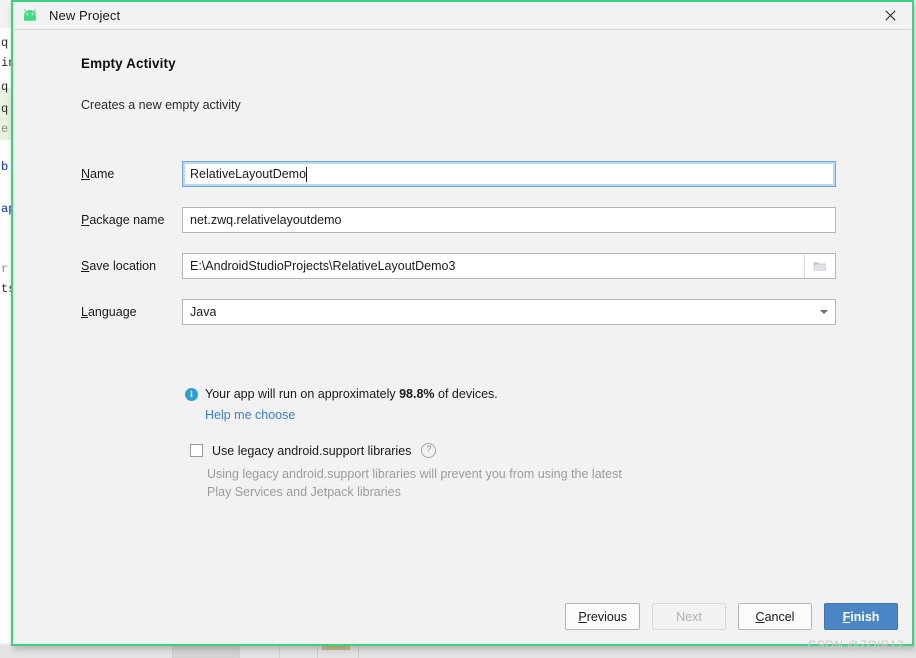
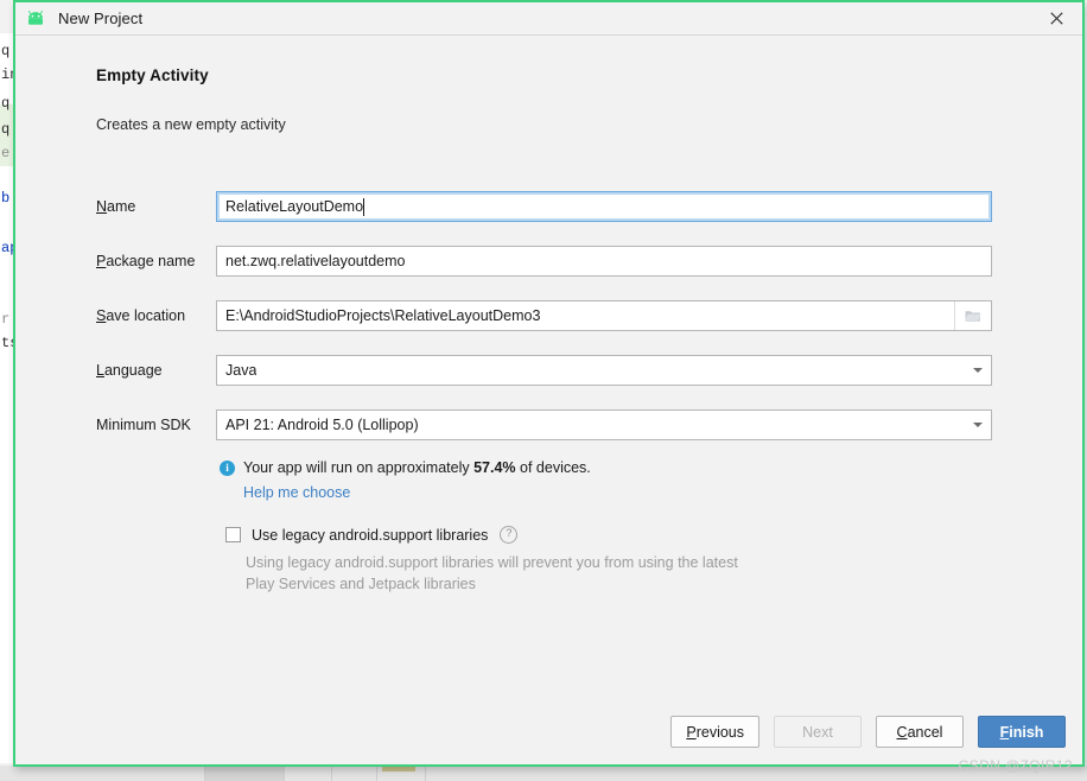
  q
  q
  q
  e
  b
  r
  New Project
  Empty Activity
  Creates a new empty activity
  Name
  RelativeLayoutDemo
  Package name
  net.zwq.relativelayoutdemo
  Save location
  E:\AndroidStudioProjects\RelativeLayoutDemo3
  Language
  Java
+ Minimum SDK
+ API 21: Android 5.0 (Lollipop)
  i
- Your app will run on approximately 98.8% of devices.
+ Your app will run on approximately 57.4% of devices.
  Help me choose
  Use legacy android.support libraries
  ?
  Using legacy android.support libraries will prevent you from using the latest Play Services and Jetpack libraries
  P
  revious
  Next
  C
  ancel
  F
  inish
  CSDN @ZQIR12
